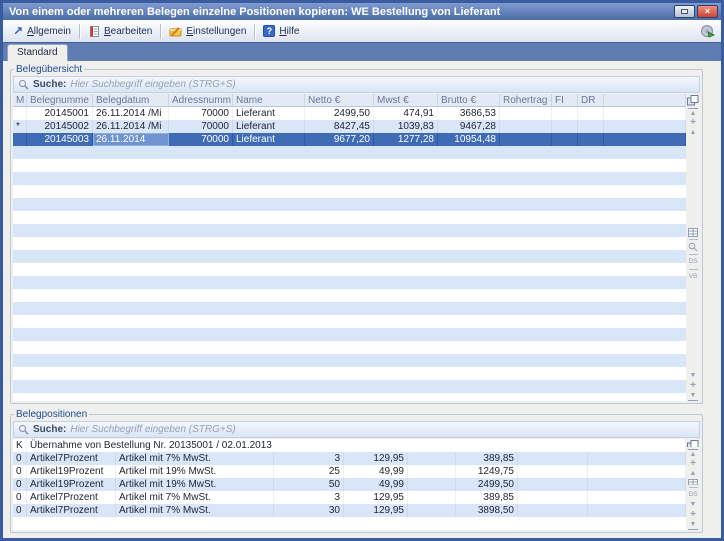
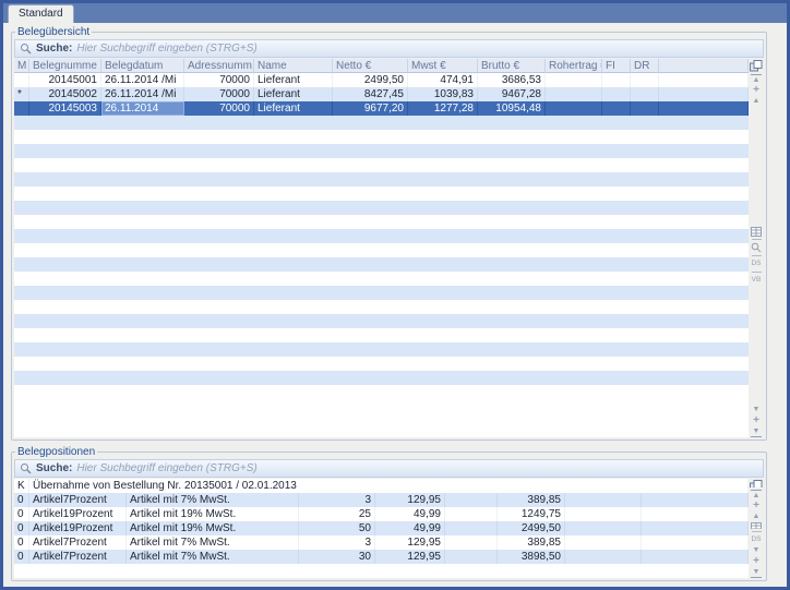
- Von einem oder mehreren Belegen einzelne Positionen kopieren: WE Bestellung von Lieferant
- ×
- ↗
- Allgemein
- Bearbeiten
- Einstellungen
- ?
- Hilfe
  Standard
  Belegübersicht
  Suche:
  Hier Suchbegriff eingeben (STRG+S)
  M
  Belegnumme
  Belegdatum
  Adressnumm
  Name
  Netto €
  Mwst €
  Brutto €
  Rohertrag
  FI
  DR
  20145001
  26.11.2014 /Mi
  70000
  Lieferant
  2499,50
  474,91
  3686,53
  *
  20145002
  26.11.2014 /Mi
  70000
  Lieferant
  8427,45
  1039,83
  9467,28
  20145003
  26.11.2014
  70000
  Lieferant
  9677,20
  1277,28
  10954,48
  +
  +
  Belegpositionen
  Suche:
  Hier Suchbegriff eingeben (STRG+S)
  K
  Übernahme von Bestellung Nr. 20135001 / 02.01.2013
  0
  Artikel7Prozent
  Artikel mit 7% MwSt.
  3
  129,95
  389,85
  0
  Artikel19Prozent
  Artikel mit 19% MwSt.
  25
  49,99
  1249,75
  0
  Artikel19Prozent
  Artikel mit 19% MwSt.
  50
  49,99
  2499,50
  0
  Artikel7Prozent
  Artikel mit 7% MwSt.
  3
  129,95
  389,85
  0
  Artikel7Prozent
  Artikel mit 7% MwSt.
  30
  129,95
  3898,50
  +
  +
